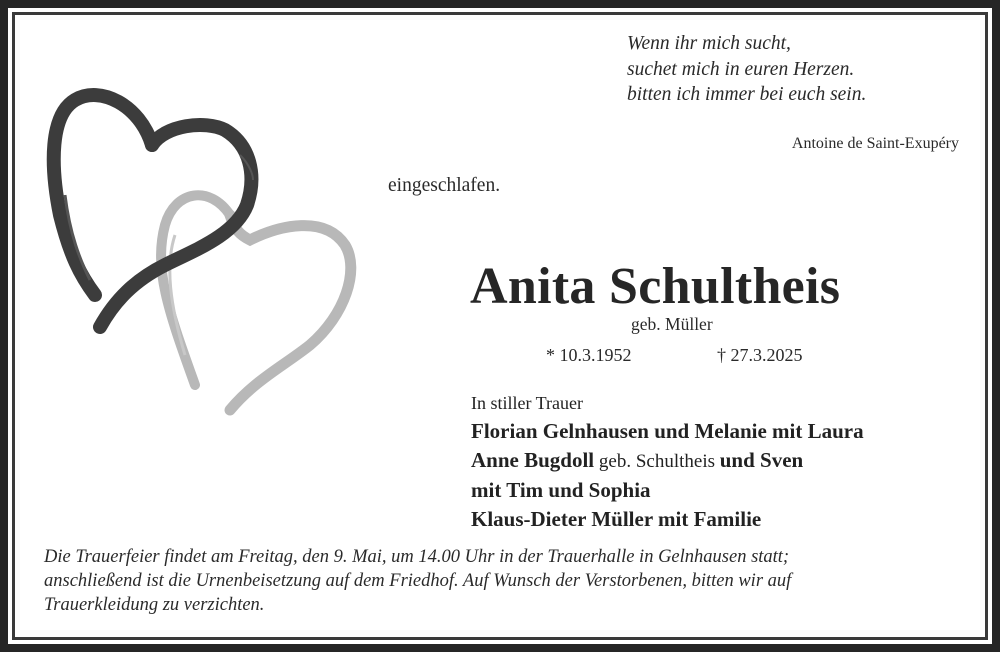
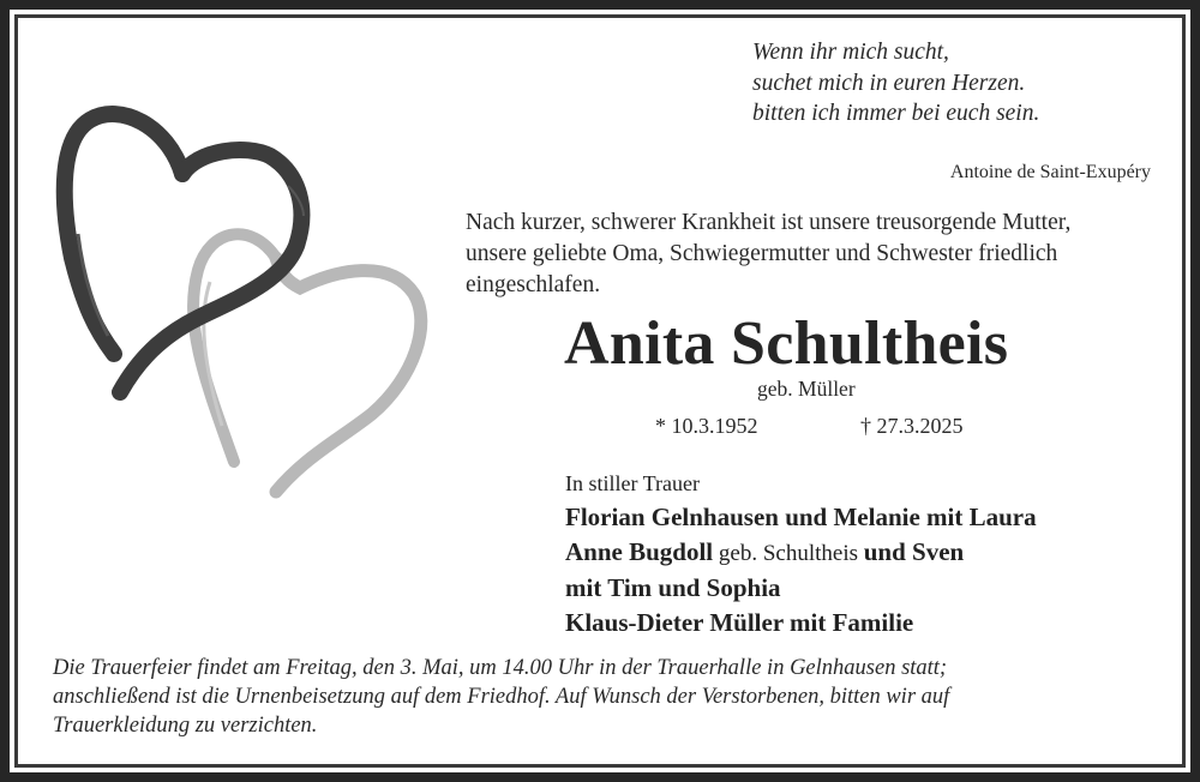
  Wenn ihr mich sucht,
  suchet mich in euren Herzen.
  bitten ich immer bei euch sein.
  Antoine de Saint-Exupéry
+ Nach kurzer, schwerer Krankheit ist unsere treusorgende Mutter,
+ unsere geliebte Oma, Schwiegermutter und Schwester friedlich
  eingeschlafen.
  Anita Schultheis
  geb. Müller
  * 10.3.1952
  † 27.3.2025
  In stiller Trauer
  Florian Gelnhausen und Melanie mit Laura
  Anne Bugdoll geb. Schultheis und Sven
  mit Tim und Sophia
  Klaus-Dieter Müller mit Familie
- Die Trauerfeier findet am Freitag, den 9. Mai, um 14.00 Uhr in der Trauerhalle in Gelnhausen statt;
+ Die Trauerfeier findet am Freitag, den 3. Mai, um 14.00 Uhr in der Trauerhalle in Gelnhausen statt;
  anschließend ist die Urnenbeisetzung auf dem Friedhof. Auf Wunsch der Verstorbenen, bitten wir auf
  Trauerkleidung zu verzichten.
